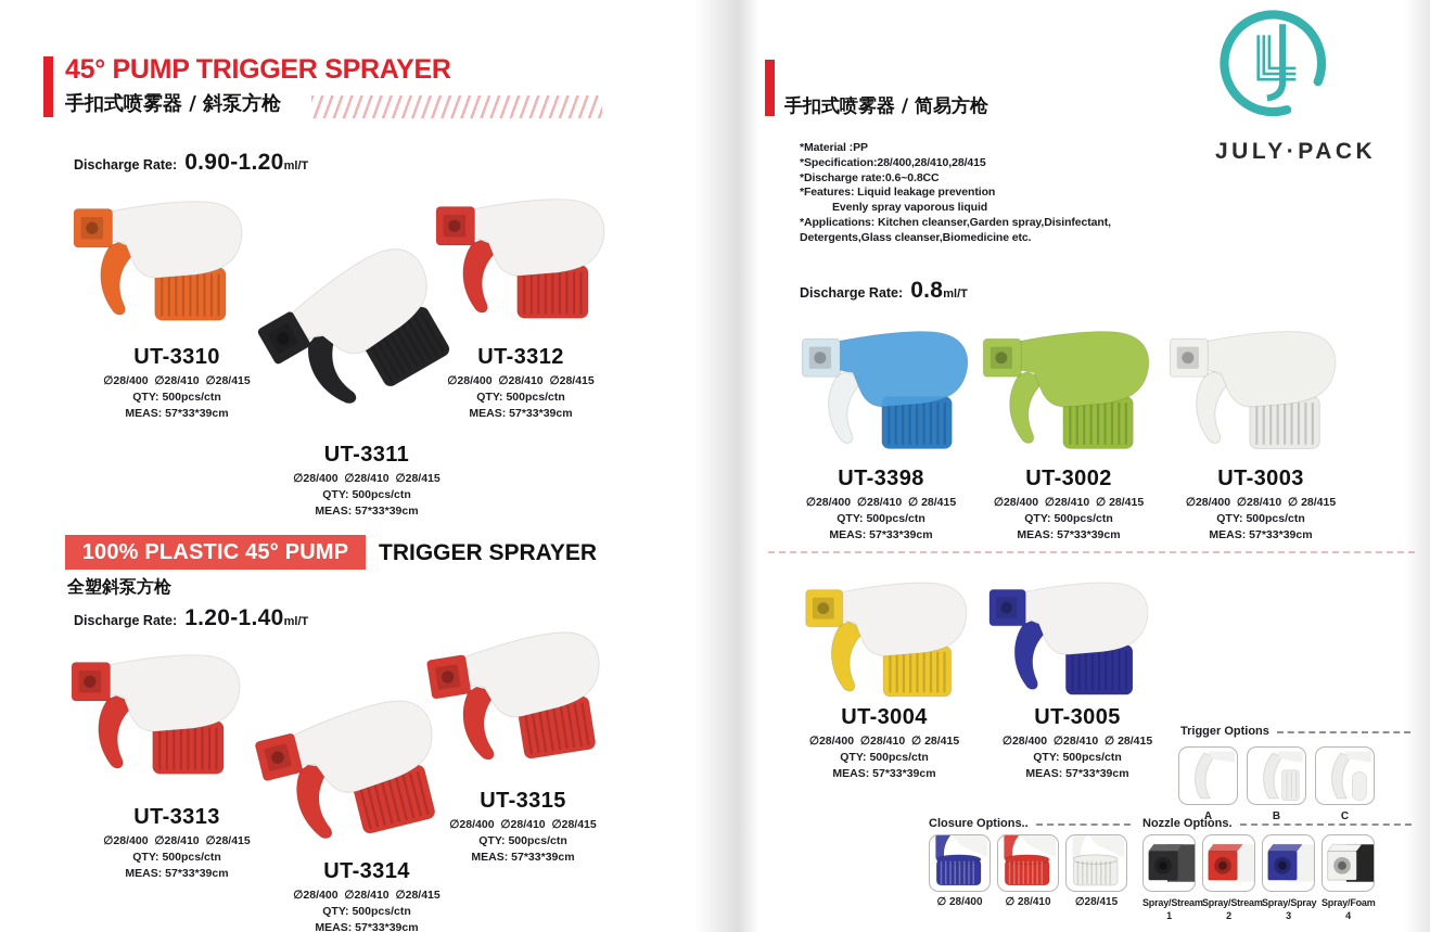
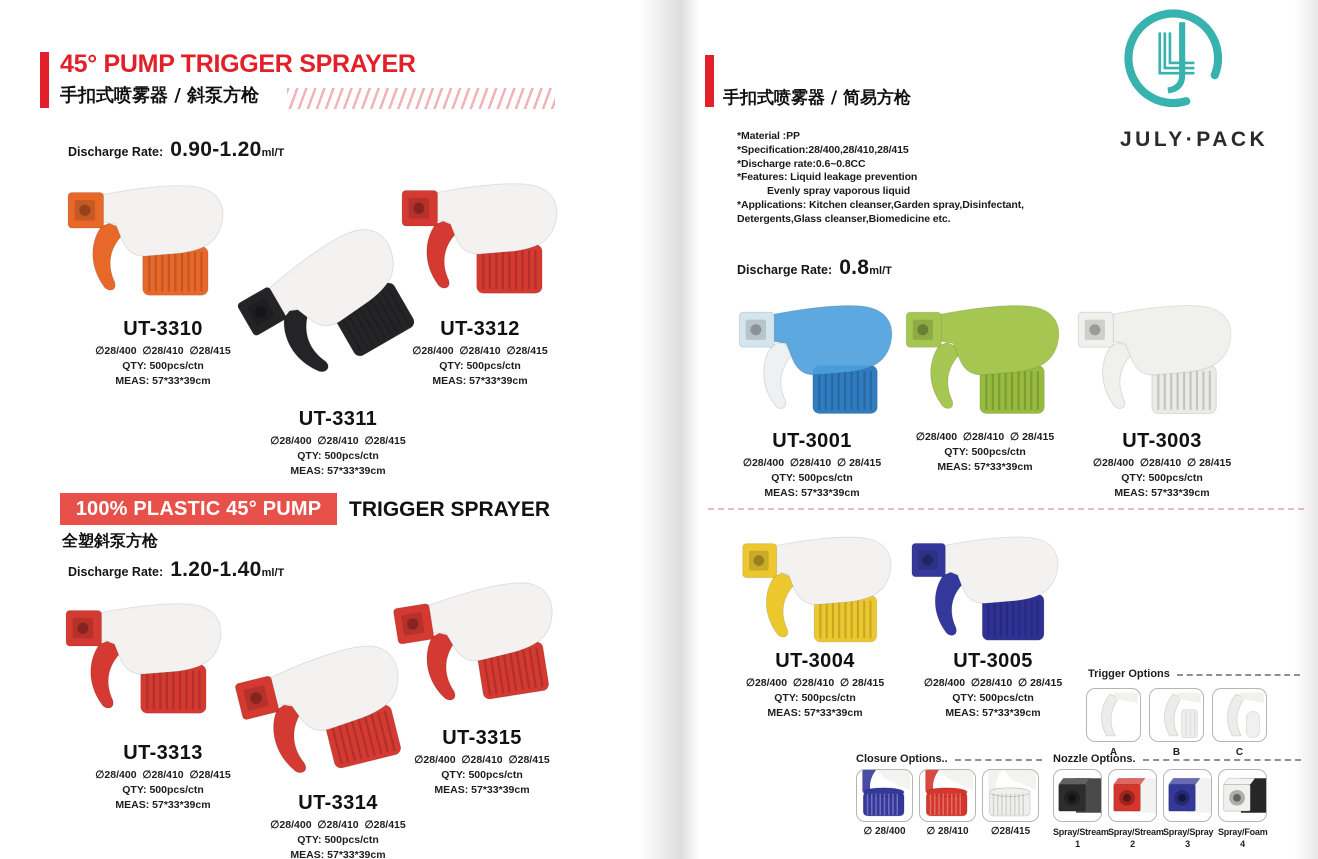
  45° PUMP TRIGGER SPRAYER
  手扣式喷雾器 / 斜泵方枪
  Discharge Rate:
  0.90-1.20
  ml/T
  UT-3310
  ∅28/400 ∅28/410 ∅28/415
  QTY: 500pcs/ctn
  MEAS: 57*33*39cm
  UT-3311
  ∅28/400 ∅28/410 ∅28/415
  QTY: 500pcs/ctn
  MEAS: 57*33*39cm
  UT-3312
  ∅28/400 ∅28/410 ∅28/415
  QTY: 500pcs/ctn
  MEAS: 57*33*39cm
  100% PLASTIC 45° PUMP
  TRIGGER SPRAYER
  全塑斜泵方枪
  Discharge Rate:
  1.20-1.40
  ml/T
  UT-3313
  ∅28/400 ∅28/410 ∅28/415
  QTY: 500pcs/ctn
  MEAS: 57*33*39cm
  UT-3314
  ∅28/400 ∅28/410 ∅28/415
  QTY: 500pcs/ctn
  MEAS: 57*33*39cm
  UT-3315
  ∅28/400 ∅28/410 ∅28/415
  QTY: 500pcs/ctn
  MEAS: 57*33*39cm
  手扣式喷雾器 / 简易方枪
  *Material :PP
  *Specification:28/400,28/410,28/415
  *Discharge rate:0.6~0.8CC
  *Features: Liquid leakage prevention
  Evenly spray vaporous liquid
  *Applications: Kitchen cleanser,Garden spray,Disinfectant,
  Detergents,Glass cleanser,Biomedicine etc.
  Discharge Rate:
  0.8
  ml/T
- UT-3398
+ UT-3001
  ∅28/400 ∅28/410 ∅ 28/415
  QTY: 500pcs/ctn
  MEAS: 57*33*39cm
- UT-3002
  ∅28/400 ∅28/410 ∅ 28/415
  QTY: 500pcs/ctn
  MEAS: 57*33*39cm
  UT-3003
  ∅28/400 ∅28/410 ∅ 28/415
  QTY: 500pcs/ctn
  MEAS: 57*33*39cm
  UT-3004
  ∅28/400 ∅28/410 ∅ 28/415
  QTY: 500pcs/ctn
  MEAS: 57*33*39cm
  UT-3005
  ∅28/400 ∅28/410 ∅ 28/415
  QTY: 500pcs/ctn
  MEAS: 57*33*39cm
  Trigger Options
  A
  B
  C
  Closure Options..
  ∅ 28/400
  ∅ 28/410
  ∅28/415
  Nozzle Options.
  Spray/Stream
  1
  Spray/Stream
  2
  Spray/Spray
  3
  Spray/Foam
  4
  JULY·PACK
